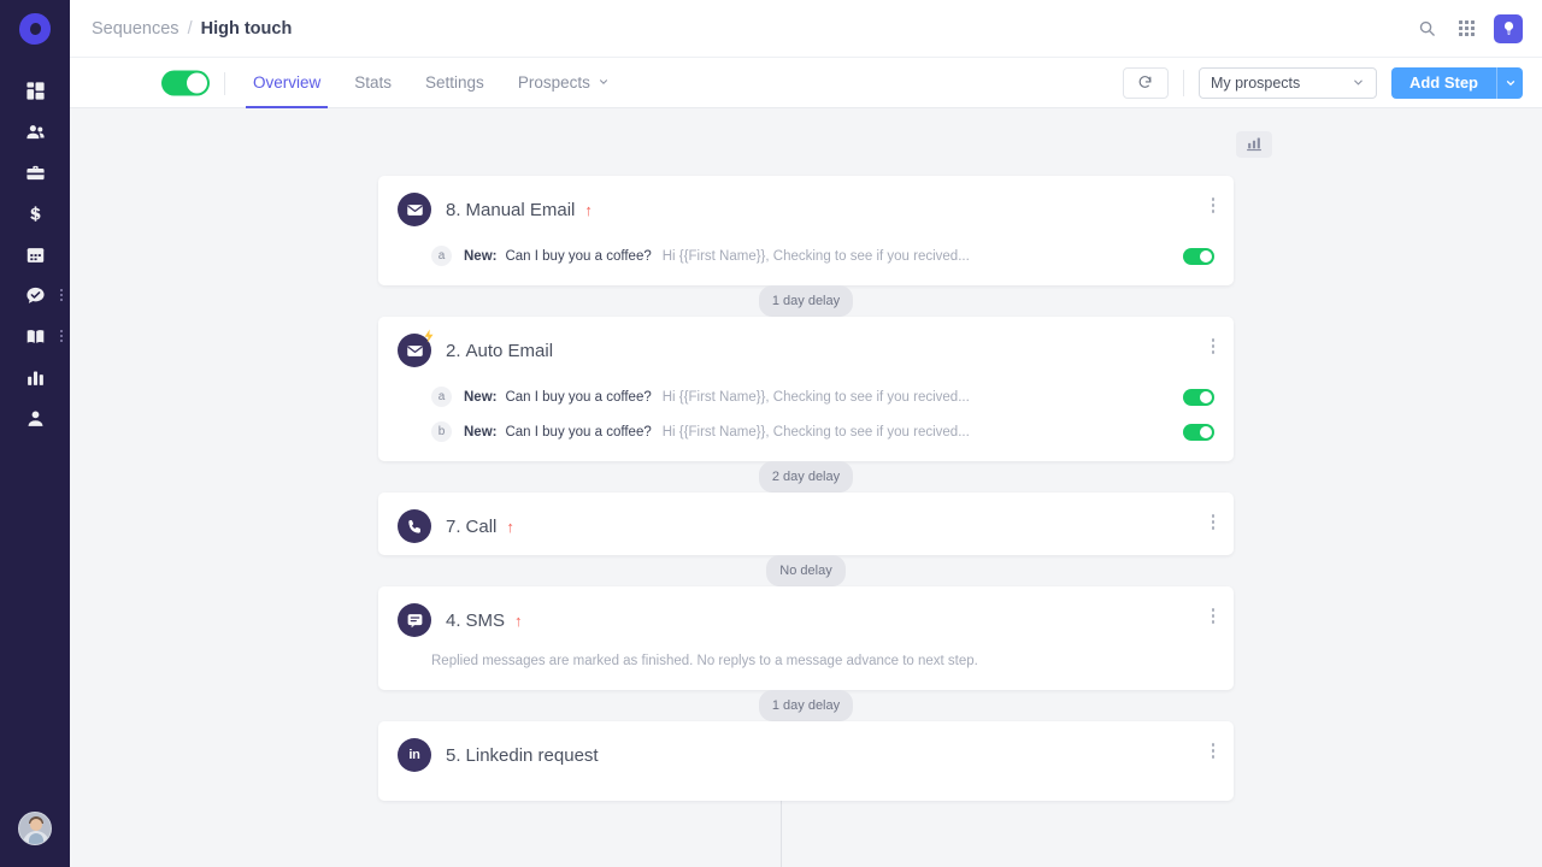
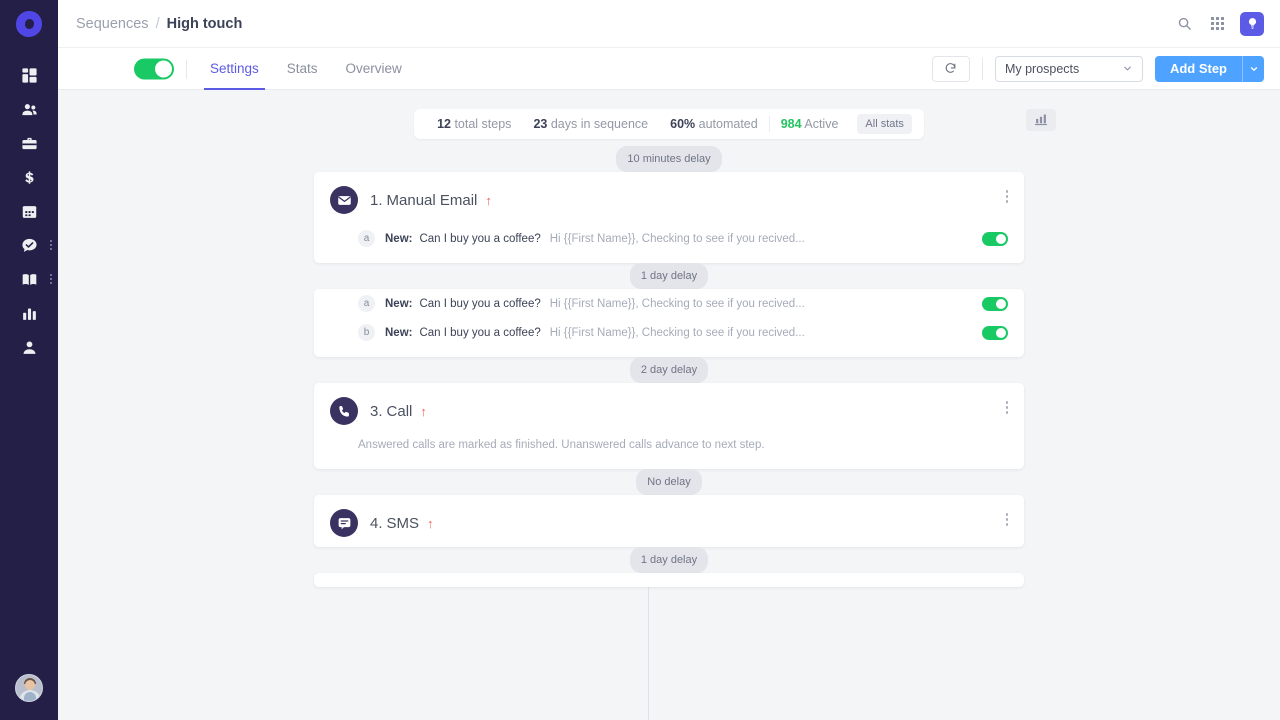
  Sequences
  /
  High touch
- Overview
+ Settings
  Stats
- Settings
+ Overview
- Prospects
  My prospects
  Add Step
+ 12 total steps
+ 23 days in sequence
+ 60% automated
+ 984 Active
+ All stats
+ 10 minutes delay
- 8.
+ 1.
  Manual Email
  ↑
  a
  New:
  Can I buy you a coffee?
  Hi {{First Name}}, Checking to see if you recived...
  1 day delay
- 2.
- Auto Email
  a
  New:
  Can I buy you a coffee?
  Hi {{First Name}}, Checking to see if you recived...
  b
  New:
  Can I buy you a coffee?
  Hi {{First Name}}, Checking to see if you recived...
  2 day delay
- 7.
+ 3.
  Call
  ↑
+ Answered calls are marked as finished. Unanswered calls advance to next step.
  No delay
  4.
  SMS
  ↑
- Replied messages are marked as finished. No replys to a message advance to next step.
  1 day delay
- in
- 5.
- Linkedin request
